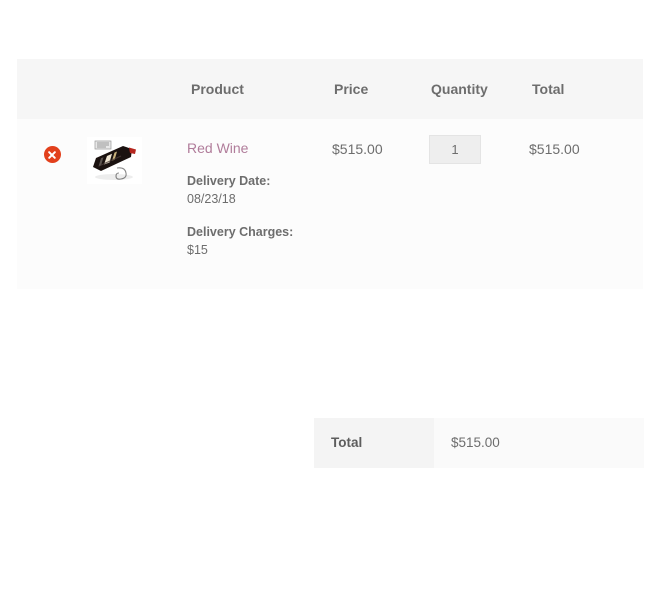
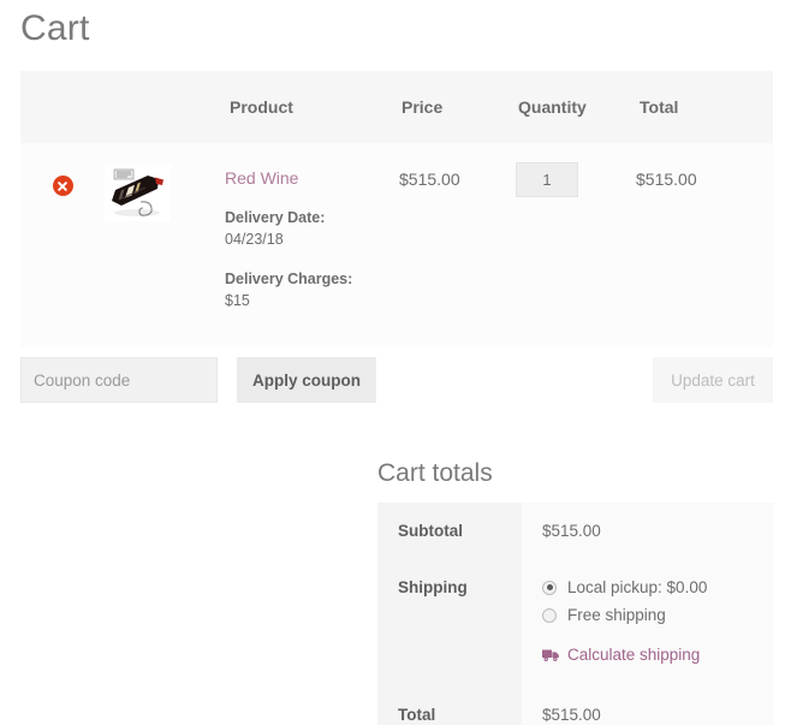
+ Cart
  		Product	Price	Quantity	Total
- 		Red Wine Delivery Date: 08/23/18 Delivery Charges: $15	$515.00	1	$515.00
+ 		Red Wine Delivery Date: 04/23/18 Delivery Charges: $15	$515.00	1	$515.00
+ Coupon code
+ Apply coupon
+ Update cart
+ Cart totals
+ Subtotal	$515.00
+ Shipping	Local pickup: $0.00 Free shipping Calculate shipping
  Total	$515.00
